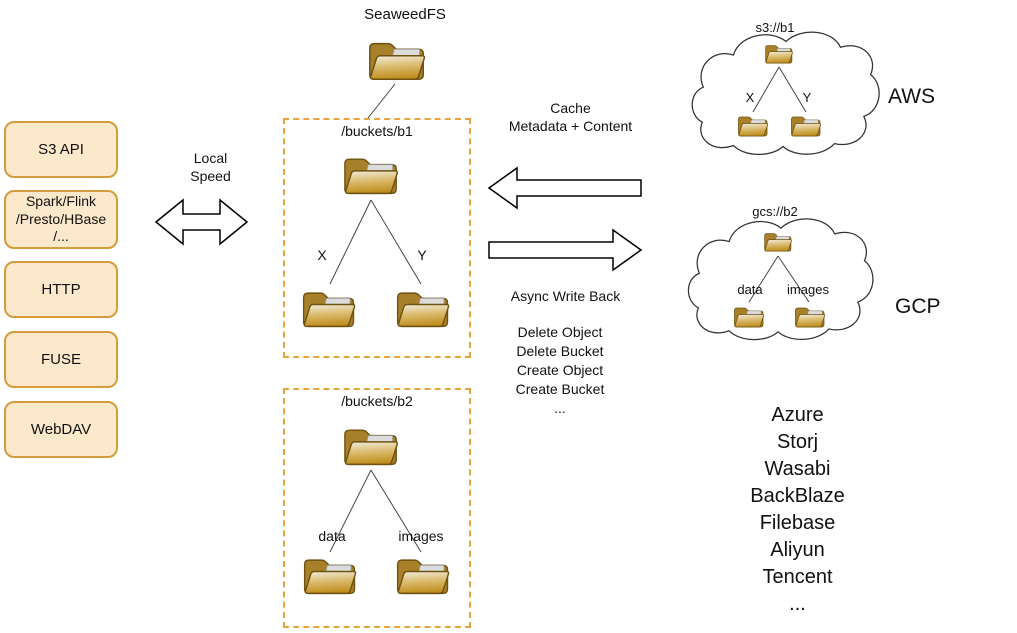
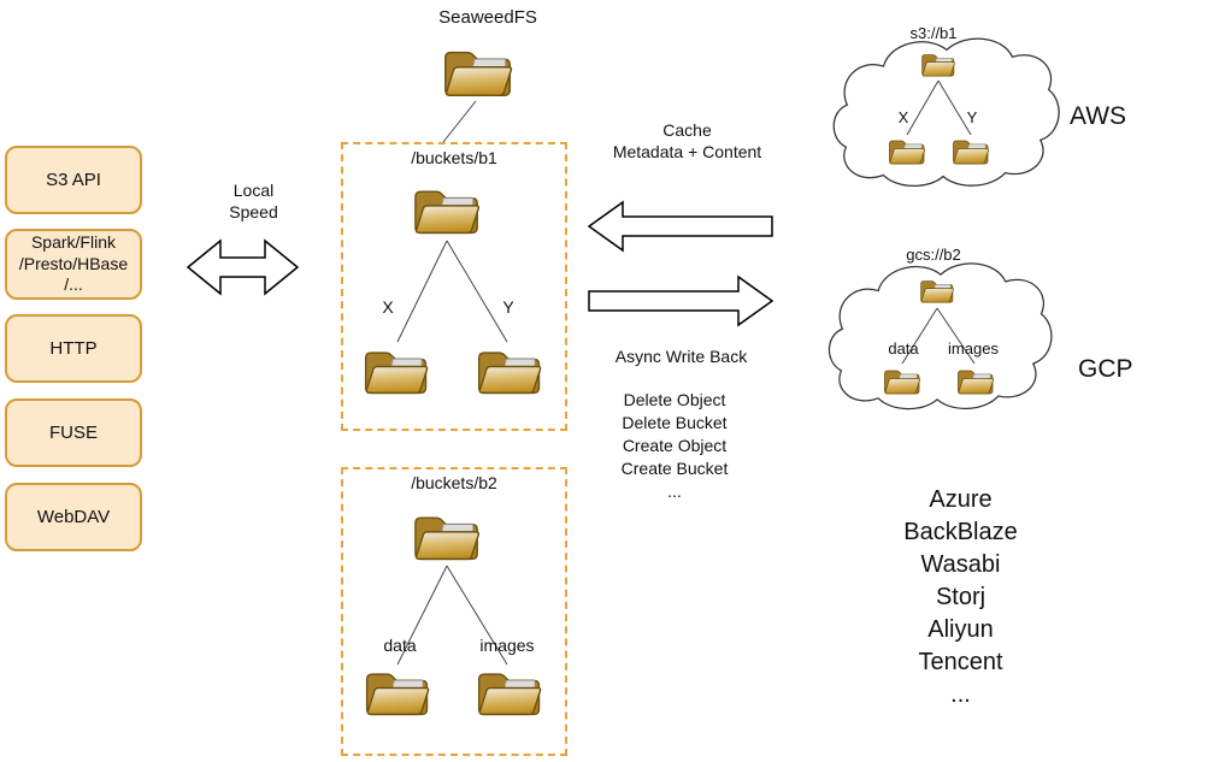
  S3 API
  Spark/Flink
  /Presto/HBase
  /...
  HTTP
  FUSE
  WebDAV
  Local
  Speed
  SeaweedFS
  /buckets/b1
  X
  Y
  /buckets/b2
  data
  images
  Cache
  Metadata + Content
  Async Write Back
  Delete Object
  Delete Bucket
  Create Object
  Create Bucket
  ...
  s3://b1
  X
  Y
  AWS
  gcs://b2
  data
  images
  GCP
  Azure
- Storj
+ BackBlaze
  Wasabi
- BackBlaze
+ Storj
- Filebase
  Aliyun
  Tencent
  ...
